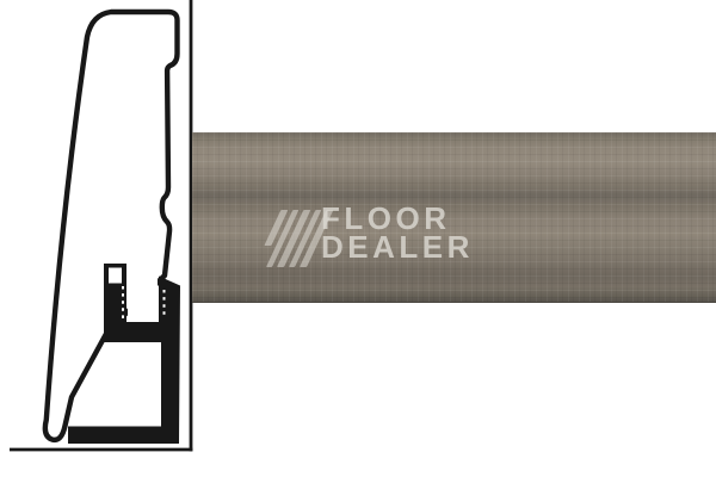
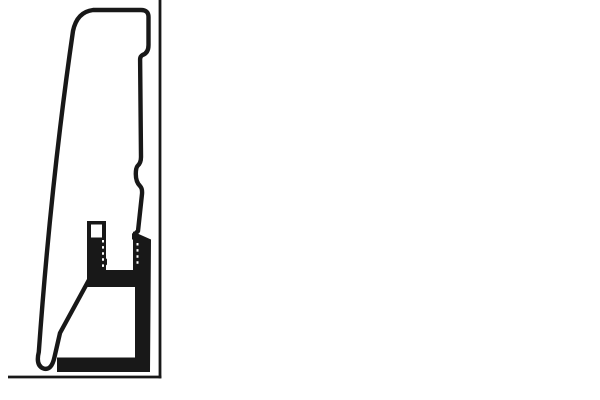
- FLOOR
- DEALER
